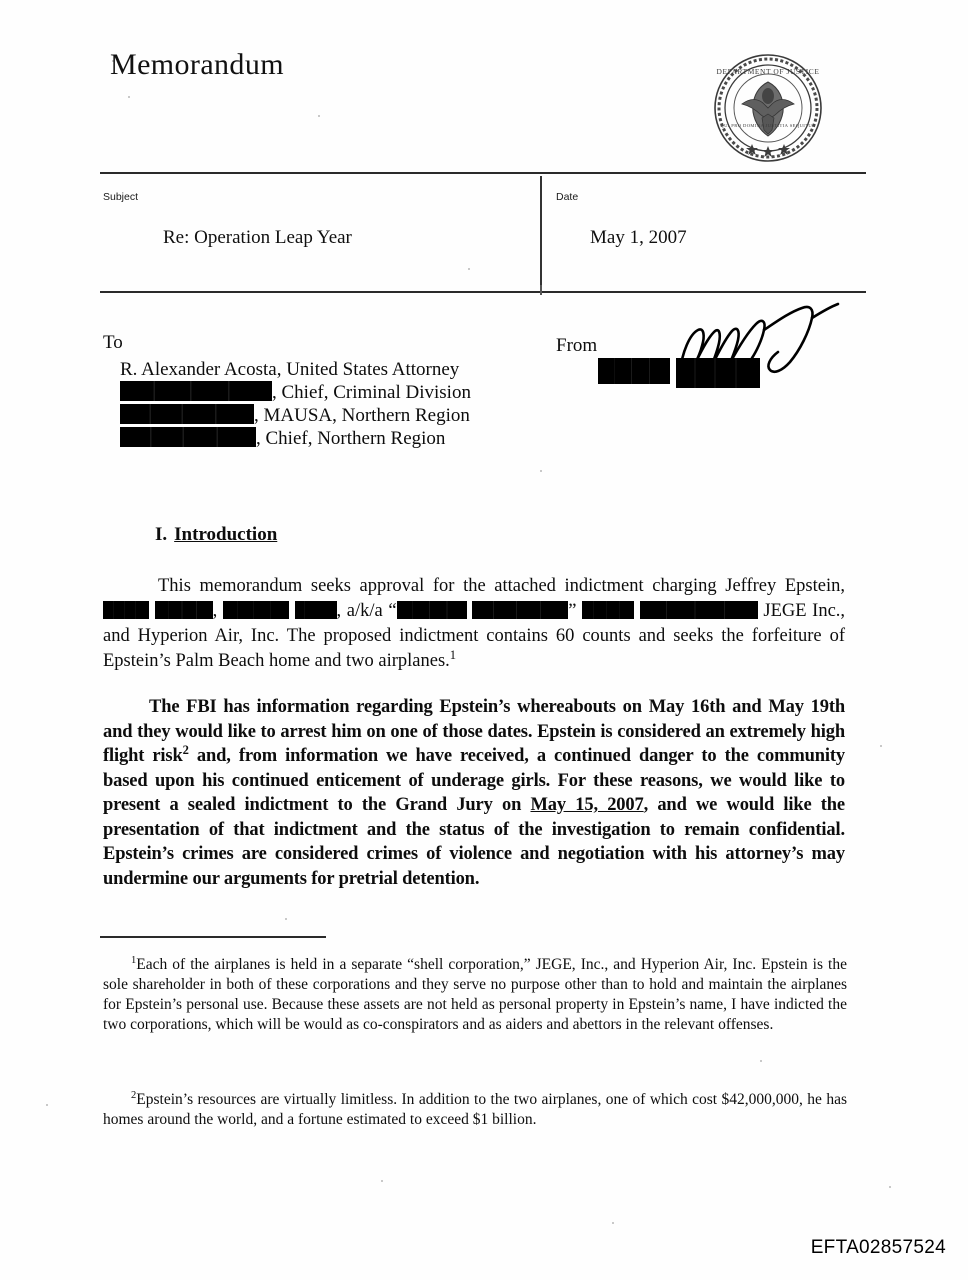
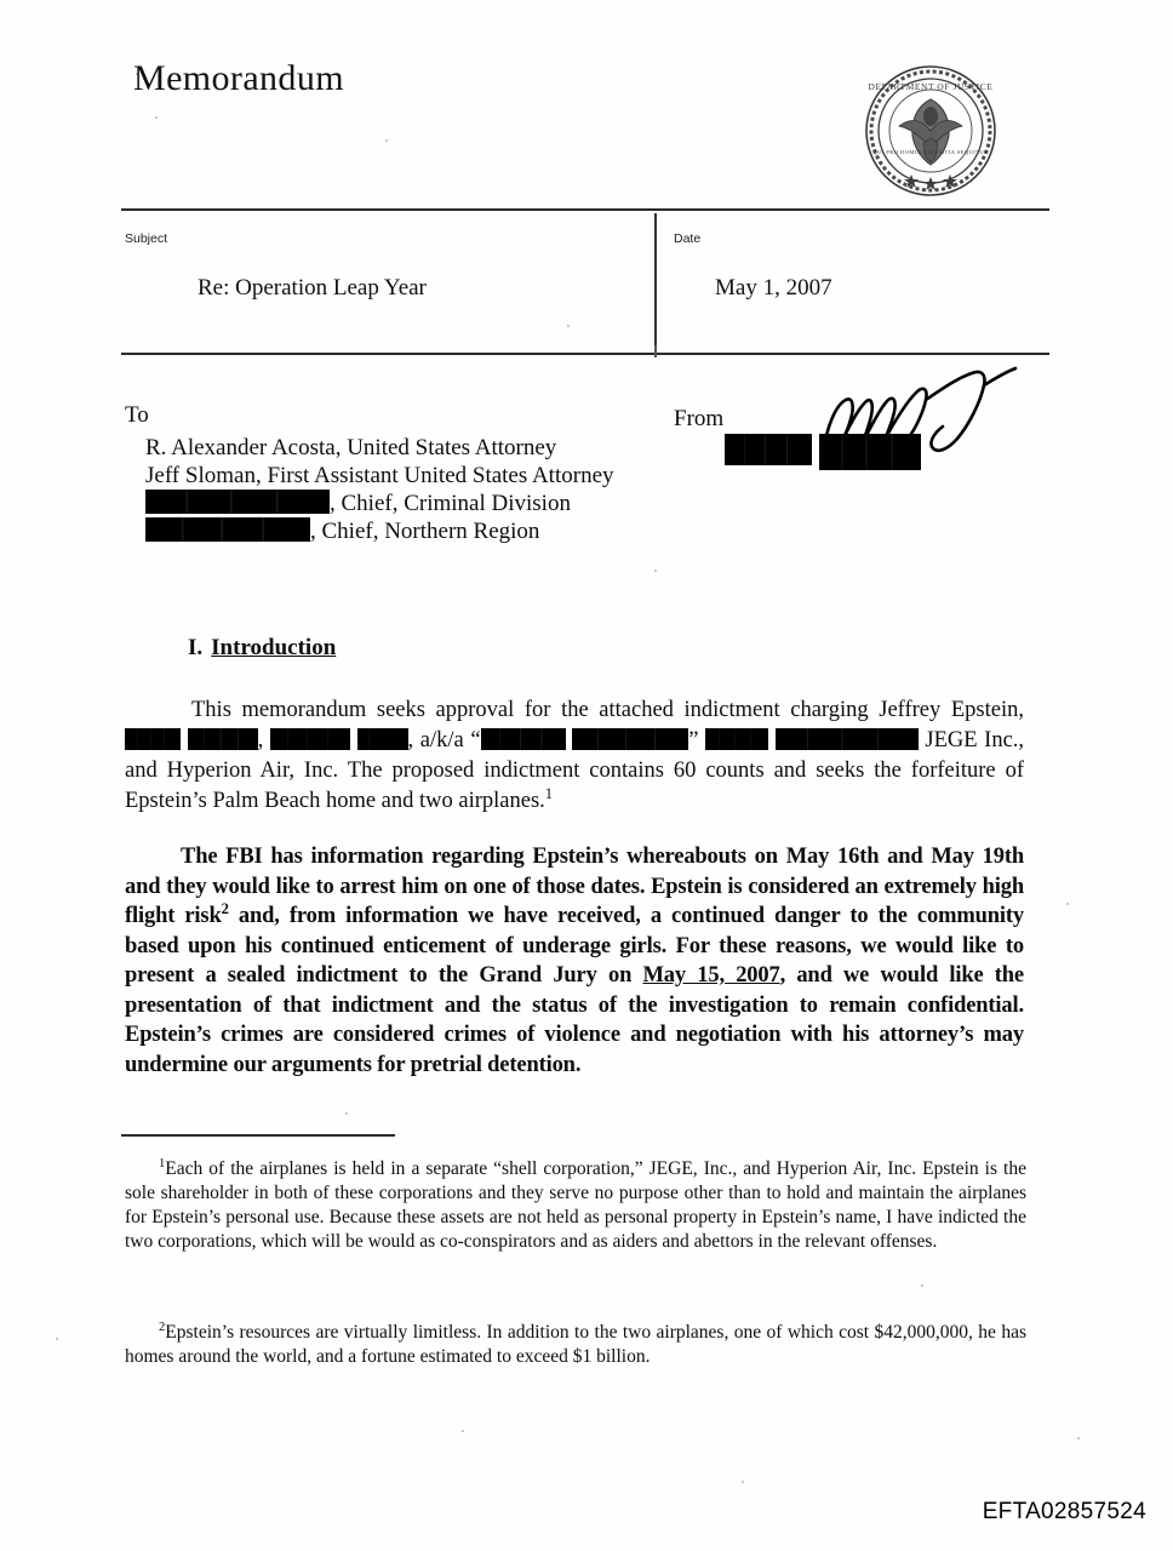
  Memorandum
  DEPARTMENT OF JUSTICE
  Subject
  Re: Operation Leap Year
  Date
  May 1, 2007
  To
  R. Alexander Acosta, United States Attorney
+ Jeff Sloman, First Assistant United States Attorney
  , Chief, Criminal Division
- , MAUSA, Northern Region
  , Chief, Northern Region
  From
  I. Introduction
  This memorandum seeks approval for the attached indictment charging Jeffrey Epstein, , , a/k/a “ ” JEGE Inc., and Hyperion Air, Inc. The proposed indictment contains 60 counts and seeks the forfeiture of Epstein’s Palm Beach home and two airplanes.1
  The FBI has information regarding Epstein’s whereabouts on May 16th and May 19th and they would like to arrest him on one of those dates. Epstein is considered an extremely high flight risk2 and, from information we have received, a continued danger to the community based upon his continued enticement of underage girls. For these reasons, we would like to present a sealed indictment to the Grand Jury on May 15, 2007, and we would like the presentation of that indictment and the status of the investigation to remain confidential. Epstein’s crimes are considered crimes of violence and negotiation with his attorney’s may undermine our arguments for pretrial detention.
  1Each of the airplanes is held in a separate “shell corporation,” JEGE, Inc., and Hyperion Air, Inc. Epstein is the sole shareholder in both of these corporations and they serve no purpose other than to hold and maintain the airplanes for Epstein’s personal use. Because these assets are not held as personal property in Epstein’s name, I have indicted the two corporations, which will be would as co-conspirators and as aiders and abettors in the relevant offenses.
  2Epstein’s resources are virtually limitless. In addition to the two airplanes, one of which cost $42,000,000, he has homes around the world, and a fortune estimated to exceed $1 billion.
  EFTA02857524
